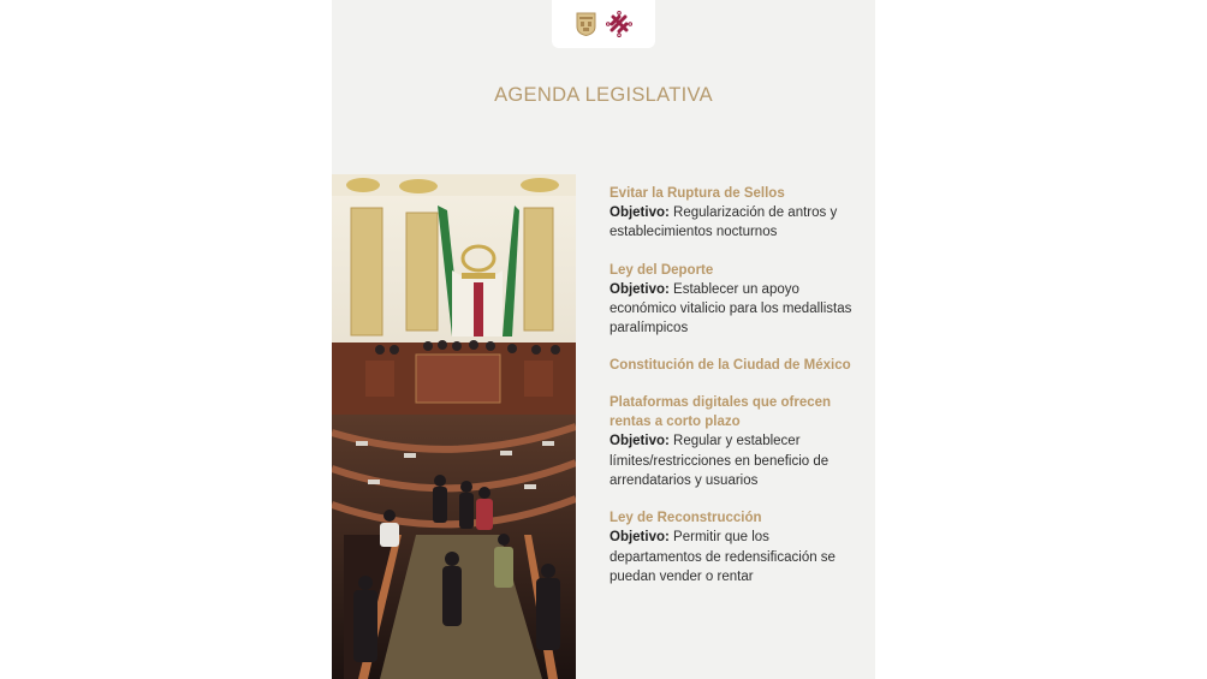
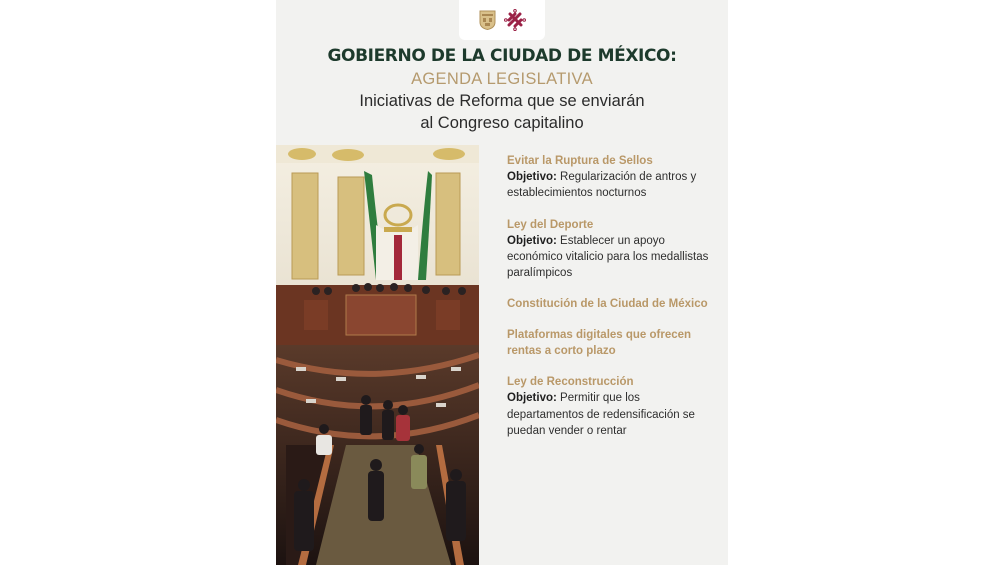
+ GOBIERNO DE LA CIUDAD DE MÉXICO:
  AGENDA LEGISLATIVA
+ Iniciativas de Reforma que se enviarán
+ al Congreso capitalino
  Evitar la Ruptura de Sellos
  Objetivo: Regularización de antros y establecimientos nocturnos
  Ley del Deporte
  Objetivo: Establecer un apoyo económico vitalicio para los medallistas paralímpicos
  Constitución de la Ciudad de México
  Plataformas digitales que ofrecen rentas a corto plazo
- Objetivo: Regular y establecer límites/restricciones en beneficio de arrendatarios y usuarios
  Ley de Reconstrucción
  Objetivo: Permitir que los departamentos de redensificación se puedan vender o rentar
